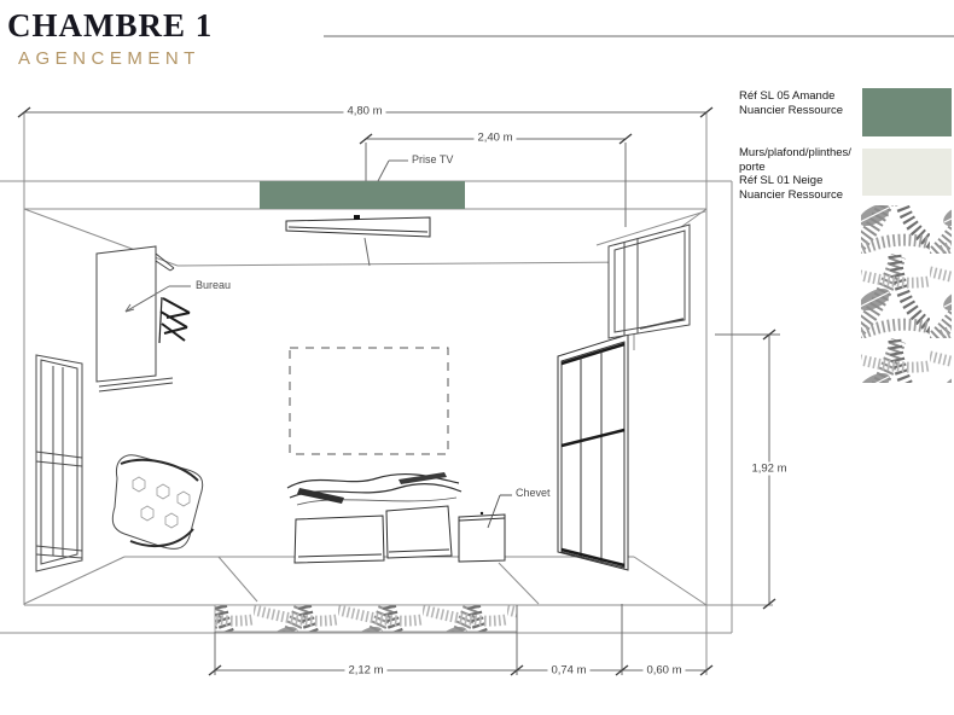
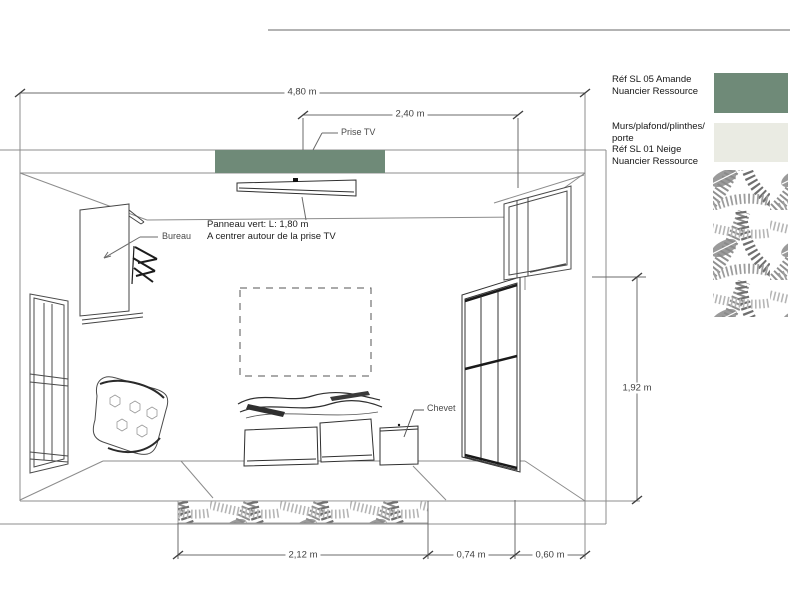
- CHAMBRE 1
- AGENCEMENT
  4,80 m
  2,40 m
  1,92 m
  2,12 m
  0,74 m
  0,60 m
  Prise TV
  Bureau
  Chevet
+ Panneau vert: L: 1,80 m
+ A centrer autour de la prise TV
  Réf SL 05 Amande
  Nuancier Ressource
  Murs/plafond/plinthes/
  porte
  Réf SL 01 Neige
  Nuancier Ressource
